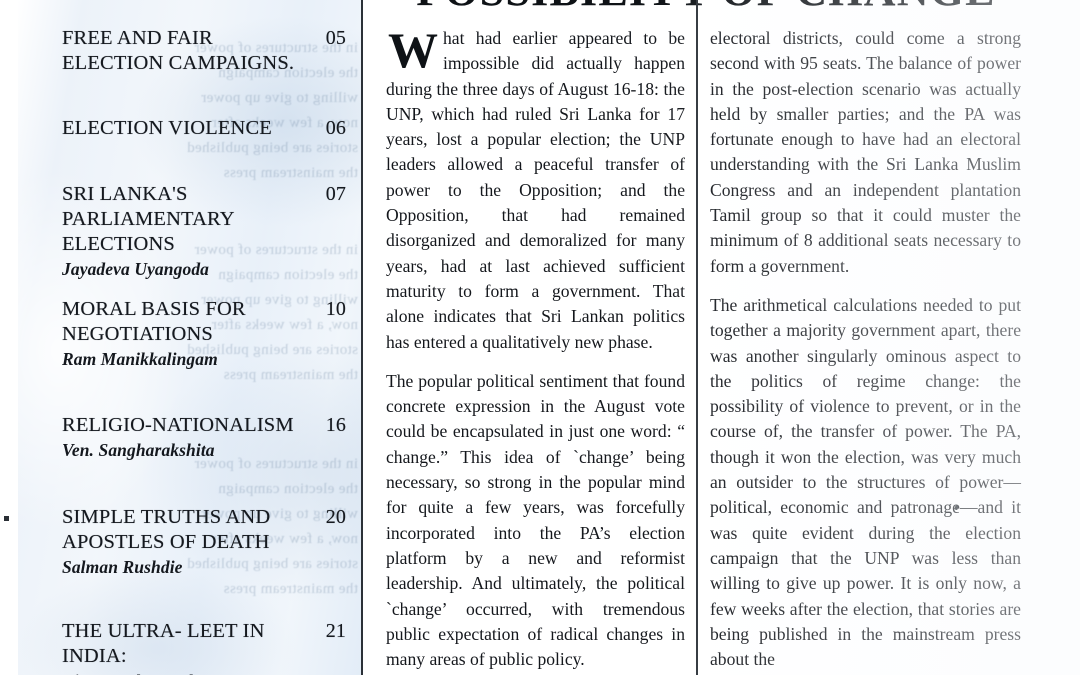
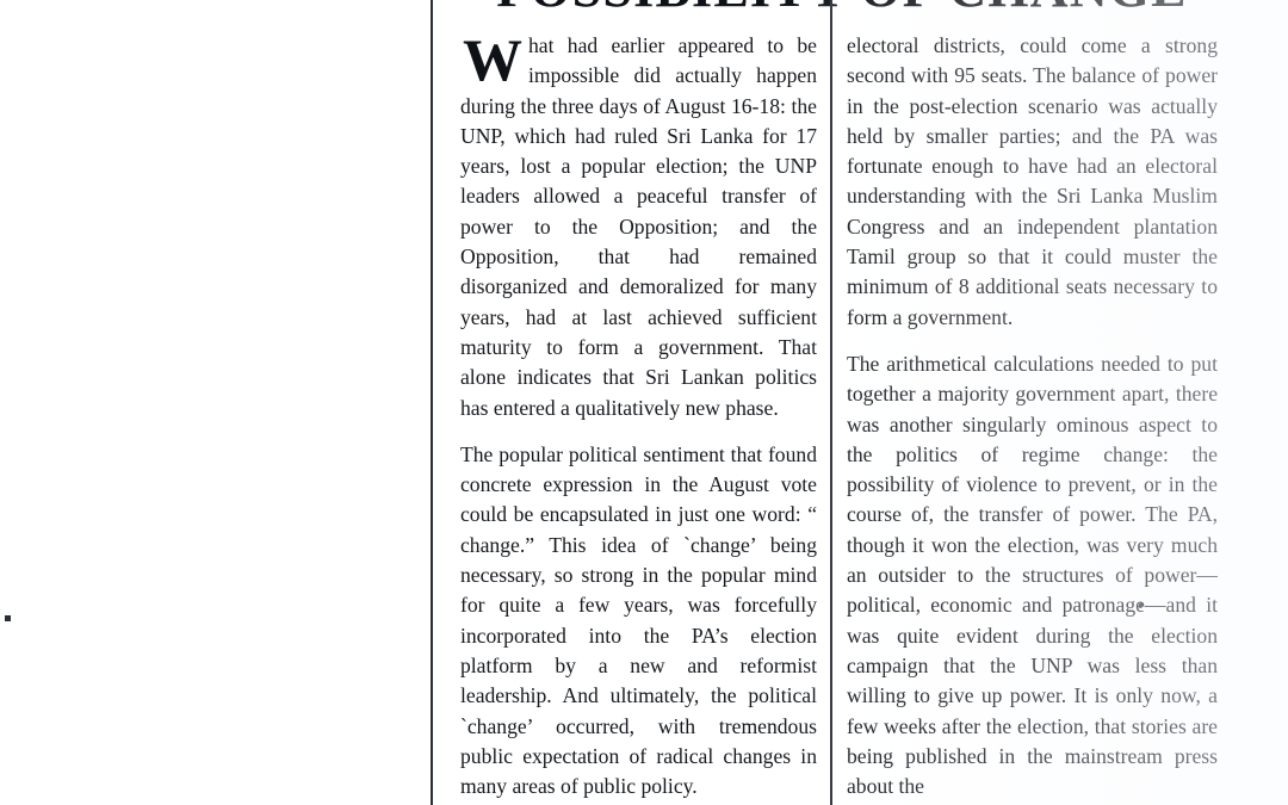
- FREE AND FAIR ELECTION CAMPAIGNS.
- 05
- ELECTION VIOLENCE
- 06
- SRI LANKA'S PARLIAMENTARY ELECTIONS
- 07
- Jayadeva Uyangoda
- MORAL BASIS FOR NEGOTIATIONS
- 10
- Ram Manikkalingam
- RELIGIO-NATIONALISM
- 16
- Ven. Sangharakshita
- SIMPLE TRUTHS AND APOSTLES OF DEATH
- 20
- Salman Rushdie
- THE ULTRA- LEET IN INDIA:
- 21
